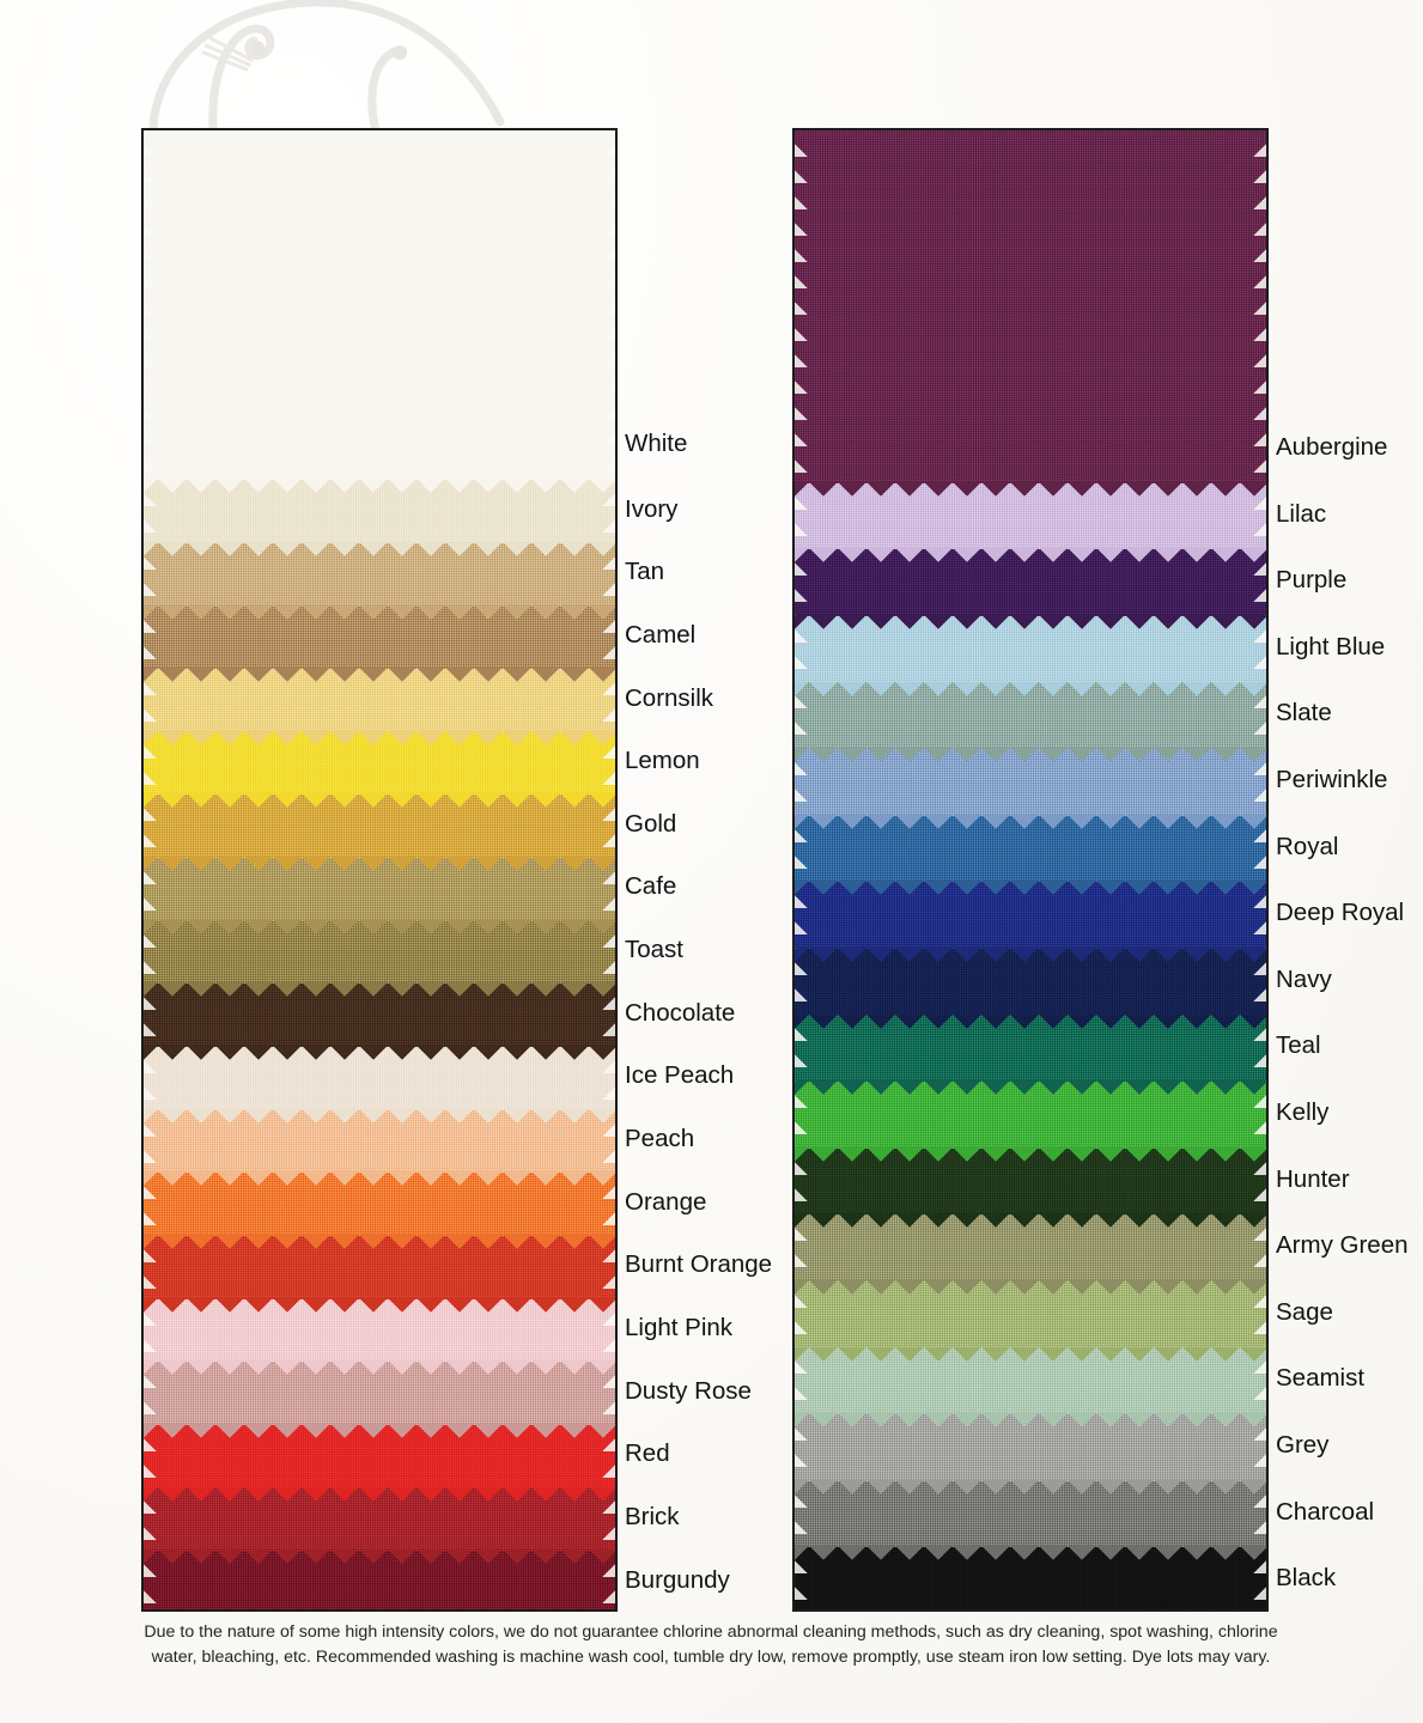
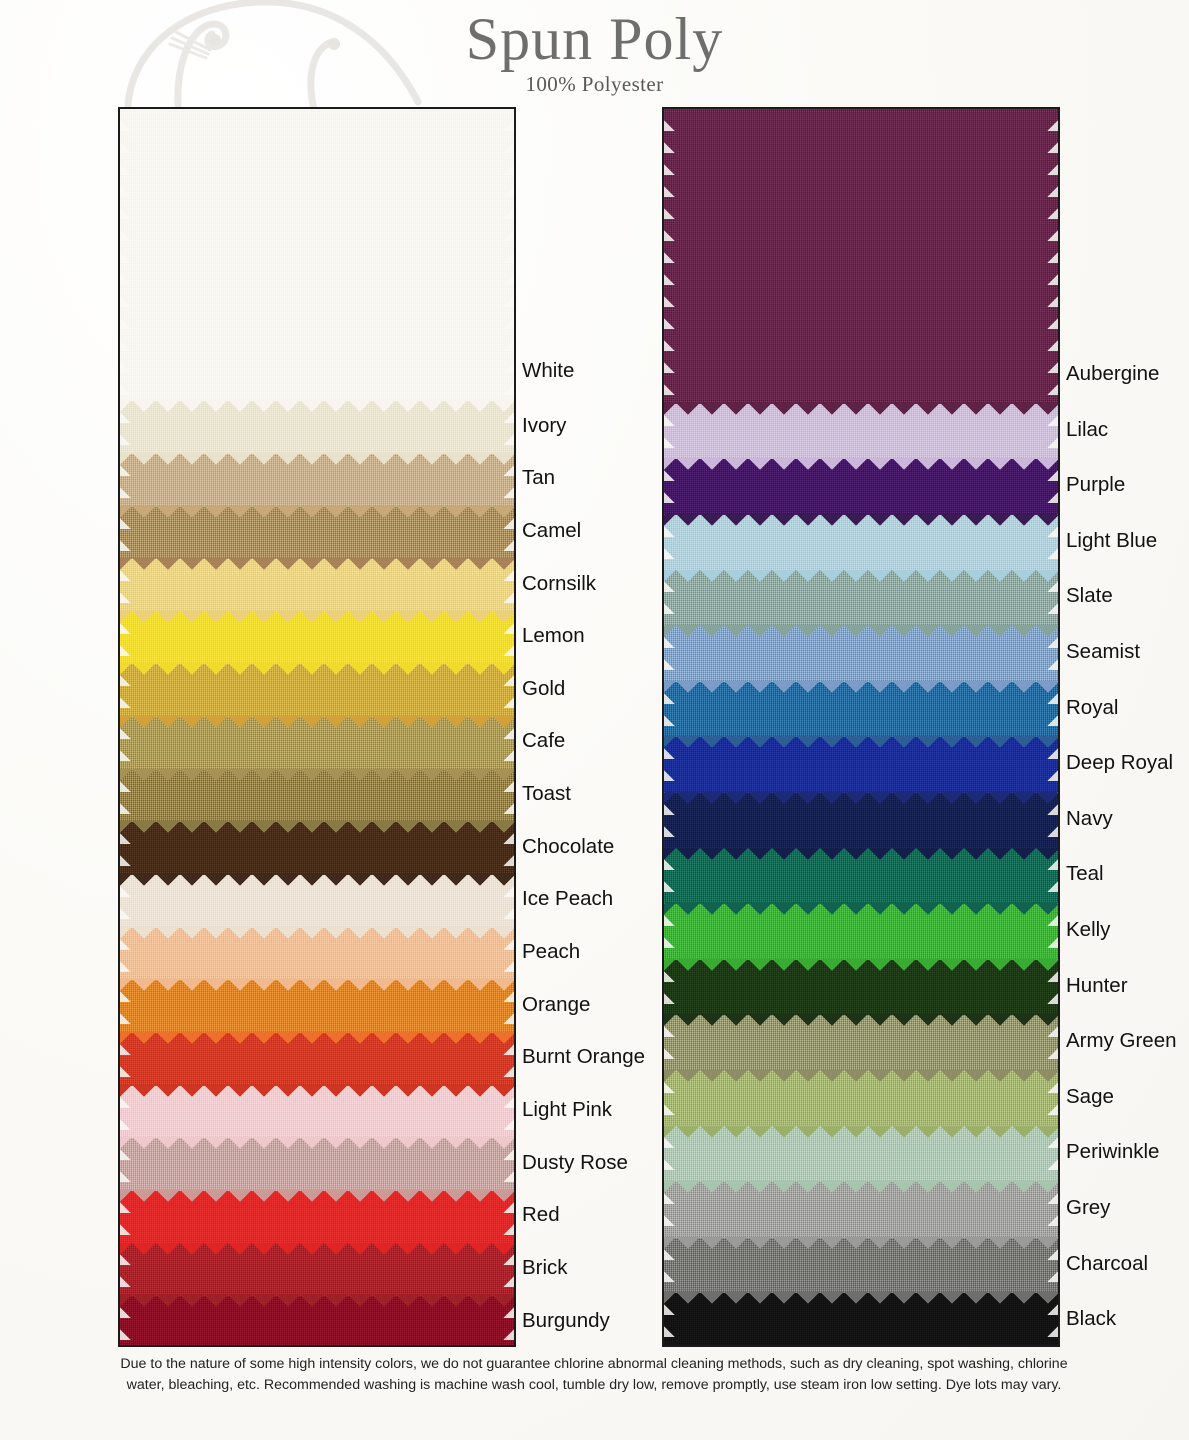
+ Spun Poly
+ 100% Polyester
  White
  Ivory
  Tan
  Camel
  Cornsilk
  Lemon
  Gold
  Cafe
  Toast
  Chocolate
  Ice Peach
  Peach
  Orange
  Burnt Orange
  Light Pink
  Dusty Rose
  Red
  Brick
  Burgundy
  Aubergine
  Lilac
  Purple
  Light Blue
  Slate
- Periwinkle
+ Seamist
  Royal
  Deep Royal
  Navy
  Teal
  Kelly
  Hunter
  Army Green
  Sage
- Seamist
+ Periwinkle
  Grey
  Charcoal
  Black
  Due to the nature of some high intensity colors, we do not guarantee chlorine abnormal cleaning methods, such as dry cleaning, spot washing, chlorine water, bleaching, etc. Recommended washing is machine wash cool, tumble dry low, remove promptly, use steam iron low setting. Dye lots may vary.
